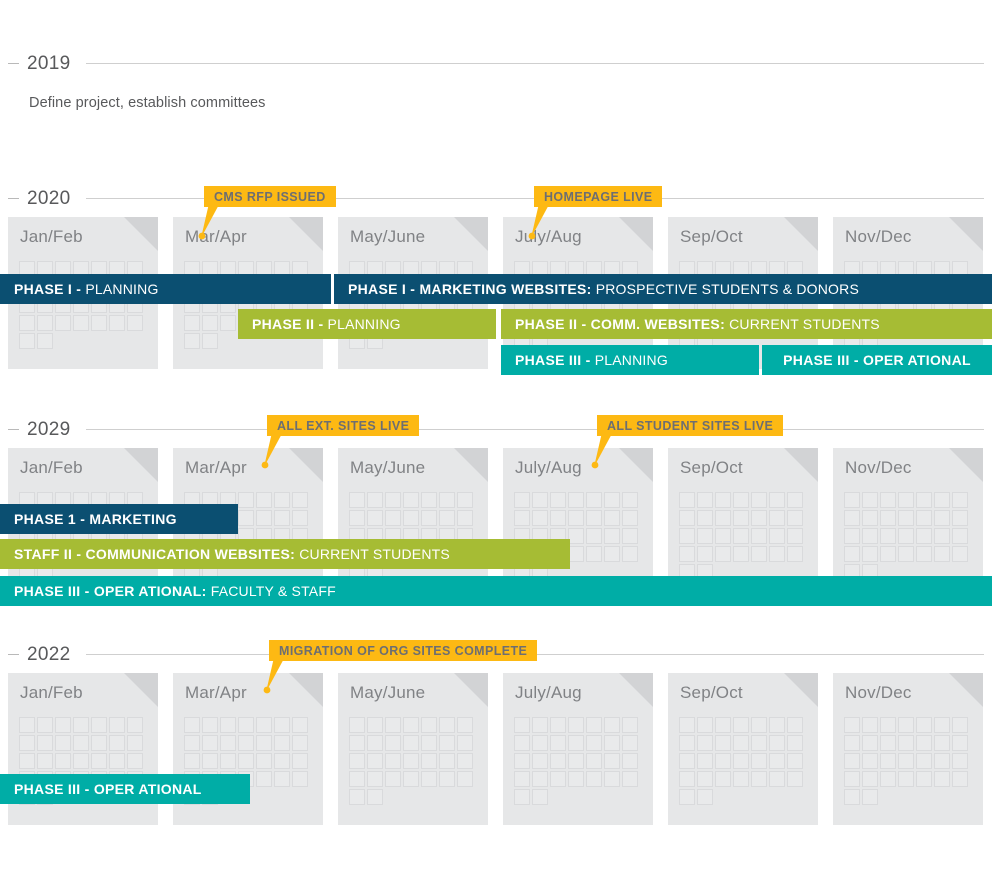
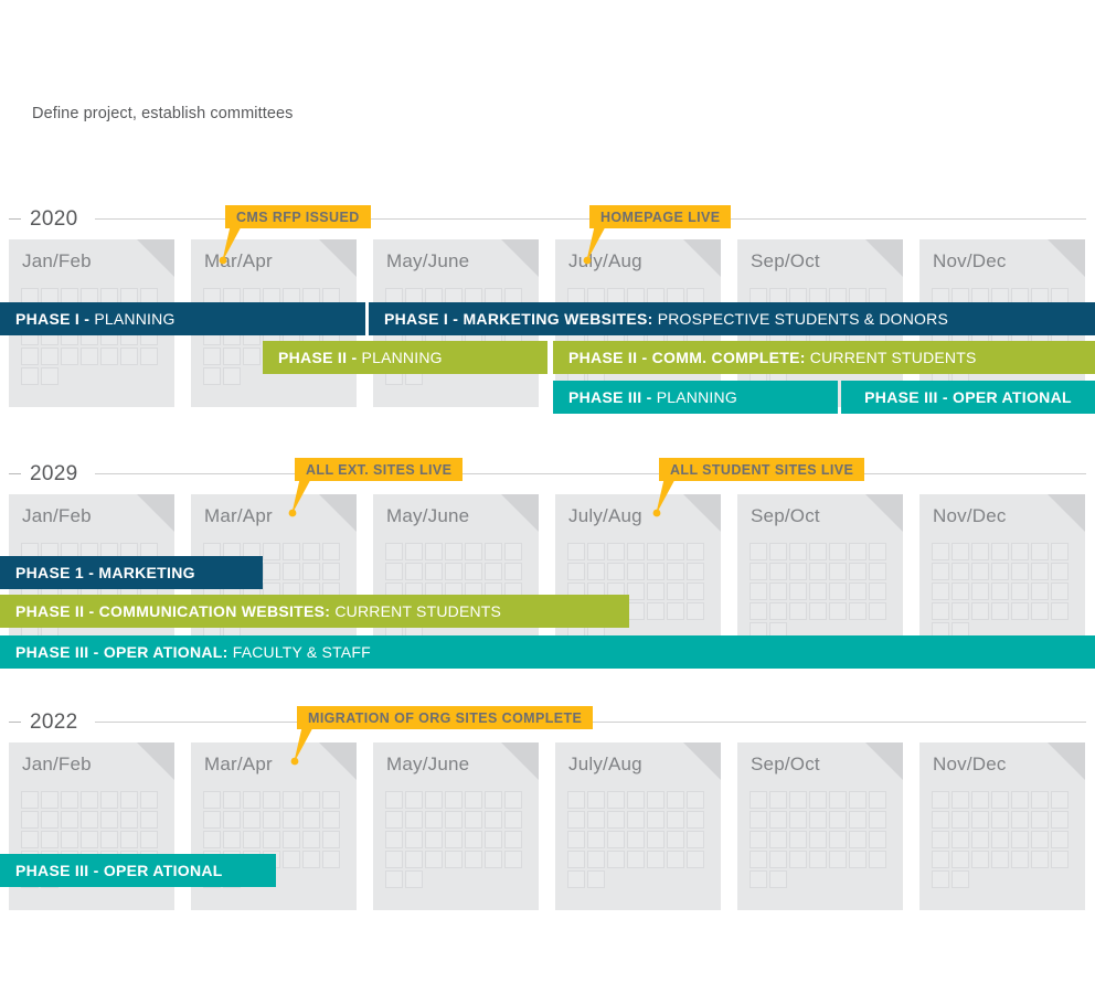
- 2019
  Define project, establish committees
  2020
  Jan/Feb
  Mr/Apr
  May/June
  Juy/Aug
  Sep/Oct
  Nov/Dec
  PHASE I - PLANNING
  PHASE I - MARKETING WEBSITES: PROSPECTIVE STUDENTS & DONORS
  PHASE II - PLANNING
- PHASE II - COMM. WEBSITES: CURRENT STUDENTS
+ PHASE II - COMM. COMPLETE: CURRENT STUDENTS
  PHASE III - PLANNING
  PHASE III - OPER ATIONAL
  CMS RFP ISSUED
  HOMEPAGE LIVE
  2029
  Jan/Feb
  Mar/Apr
  May/June
  July/Aug
  Sep/Oct
  Nov/Dec
  PHASE 1 - MARKETING
- STAFF II - COMMUNICATION WEBSITES: CURRENT STUDENTS
+ PHASE II - COMMUNICATION WEBSITES: CURRENT STUDENTS
  PHASE III - OPER ATIONAL: FACULTY & STAFF
  ALL EXT. SITES LIVE
  ALL STUDENT SITES LIVE
  2022
  Jan/Feb
  Mar/Apr
  May/June
  July/Aug
  Sep/Oct
  Nov/Dec
  PHASE III - OPER ATIONAL
  MIGRATION OF ORG SITES COMPLETE
